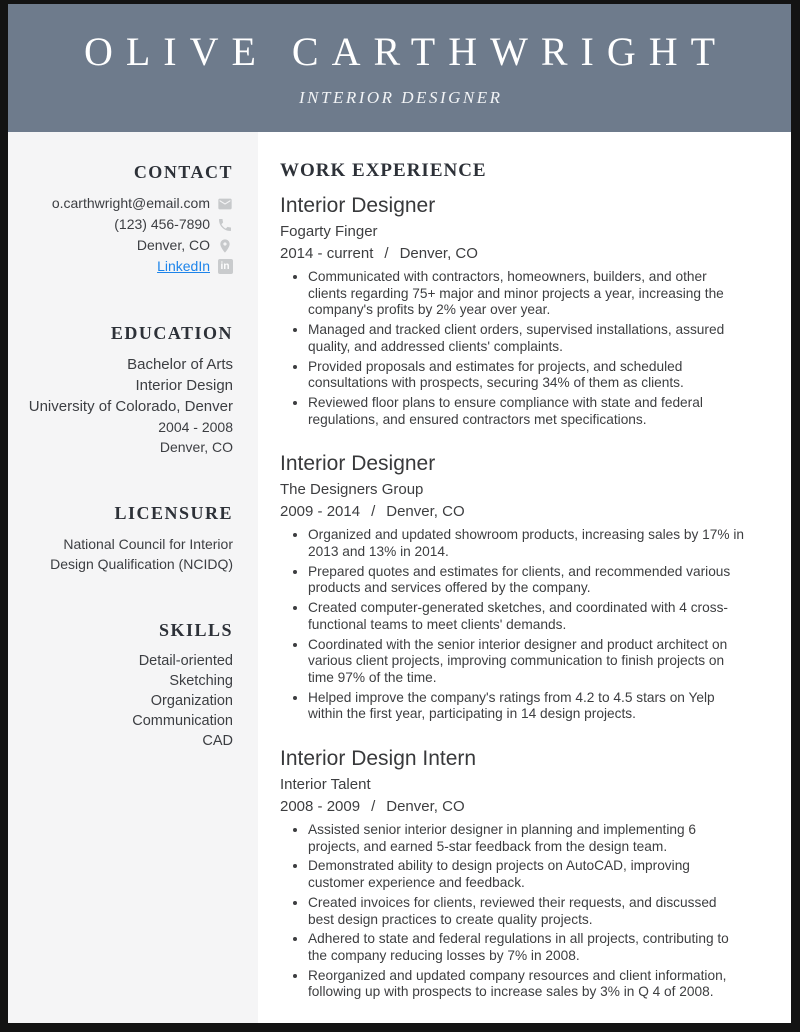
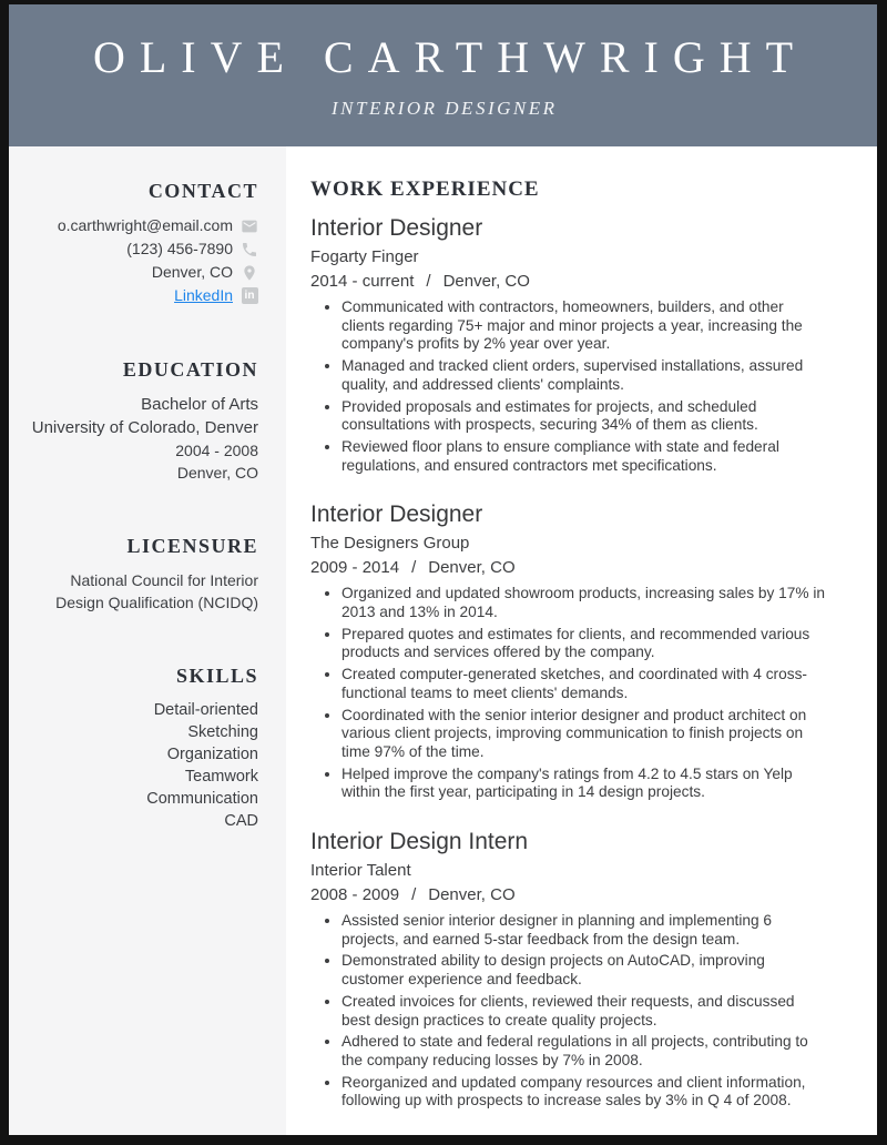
  OLIVE CARTHWRIGHT
  INTERIOR DESIGNER
  CONTACT
  o.carthwright@email.com
  (123) 456-7890
  Denver, CO
  LinkedIn
  in
  EDUCATION
  Bachelor of Arts
- Interior Design
  University of Colorado, Denver
  2004 - 2008
  Denver, CO
  LICENSURE
  National Council for Interior Design Qualification (NCIDQ)
  SKILLS
  Detail-oriented
  Sketching
  Organization
+ Teamwork
  Communication
  CAD
  WORK EXPERIENCE
  Interior Designer
  Fogarty Finger
  2014 - current / Denver, CO
  Communicated with contractors, homeowners, builders, and other clients regarding 75+ major and minor projects a year, increasing the company's profits by 2% year over year.
  Managed and tracked client orders, supervised installations, assured quality, and addressed clients' complaints.
  Provided proposals and estimates for projects, and scheduled consultations with prospects, securing 34% of them as clients.
  Reviewed floor plans to ensure compliance with state and federal regulations, and ensured contractors met specifications.
  Interior Designer
  The Designers Group
  2009 - 2014 / Denver, CO
  Organized and updated showroom products, increasing sales by 17% in 2013 and 13% in 2014.
  Prepared quotes and estimates for clients, and recommended various products and services offered by the company.
  Created computer-generated sketches, and coordinated with 4 cross-functional teams to meet clients' demands.
  Coordinated with the senior interior designer and product architect on various client projects, improving communication to finish projects on time 97% of the time.
  Helped improve the company's ratings from 4.2 to 4.5 stars on Yelp within the first year, participating in 14 design projects.
  Interior Design Intern
  Interior Talent
  2008 - 2009 / Denver, CO
  Assisted senior interior designer in planning and implementing 6 projects, and earned 5-star feedback from the design team.
  Demonstrated ability to design projects on AutoCAD, improving customer experience and feedback.
  Created invoices for clients, reviewed their requests, and discussed best design practices to create quality projects.
  Adhered to state and federal regulations in all projects, contributing to the company reducing losses by 7% in 2008.
  Reorganized and updated company resources and client information, following up with prospects to increase sales by 3% in Q 4 of 2008.
